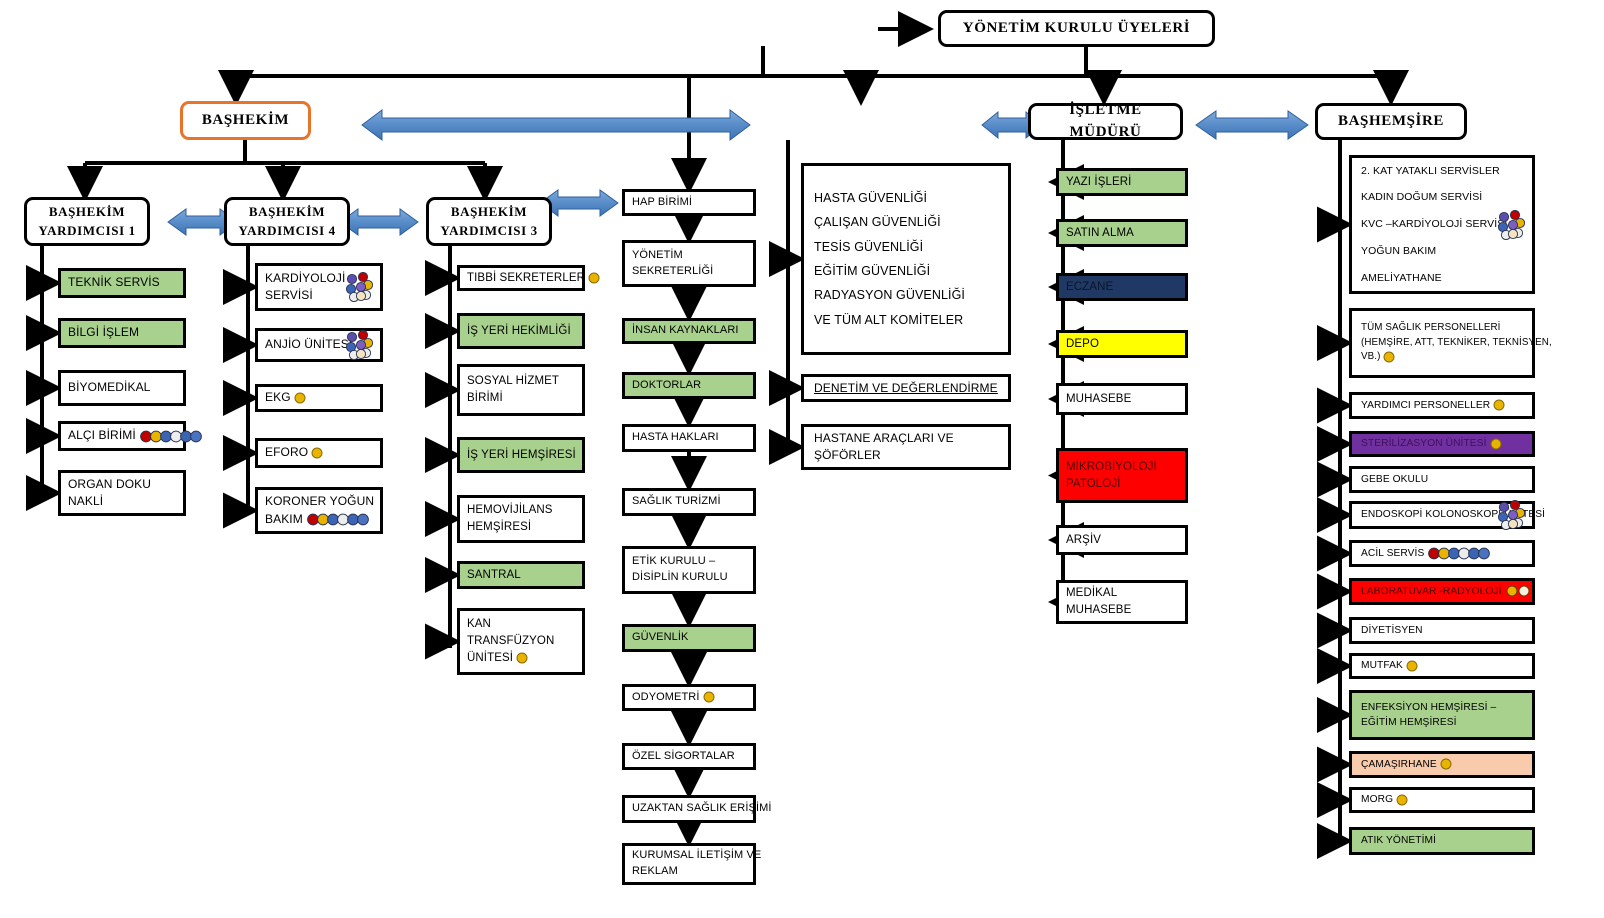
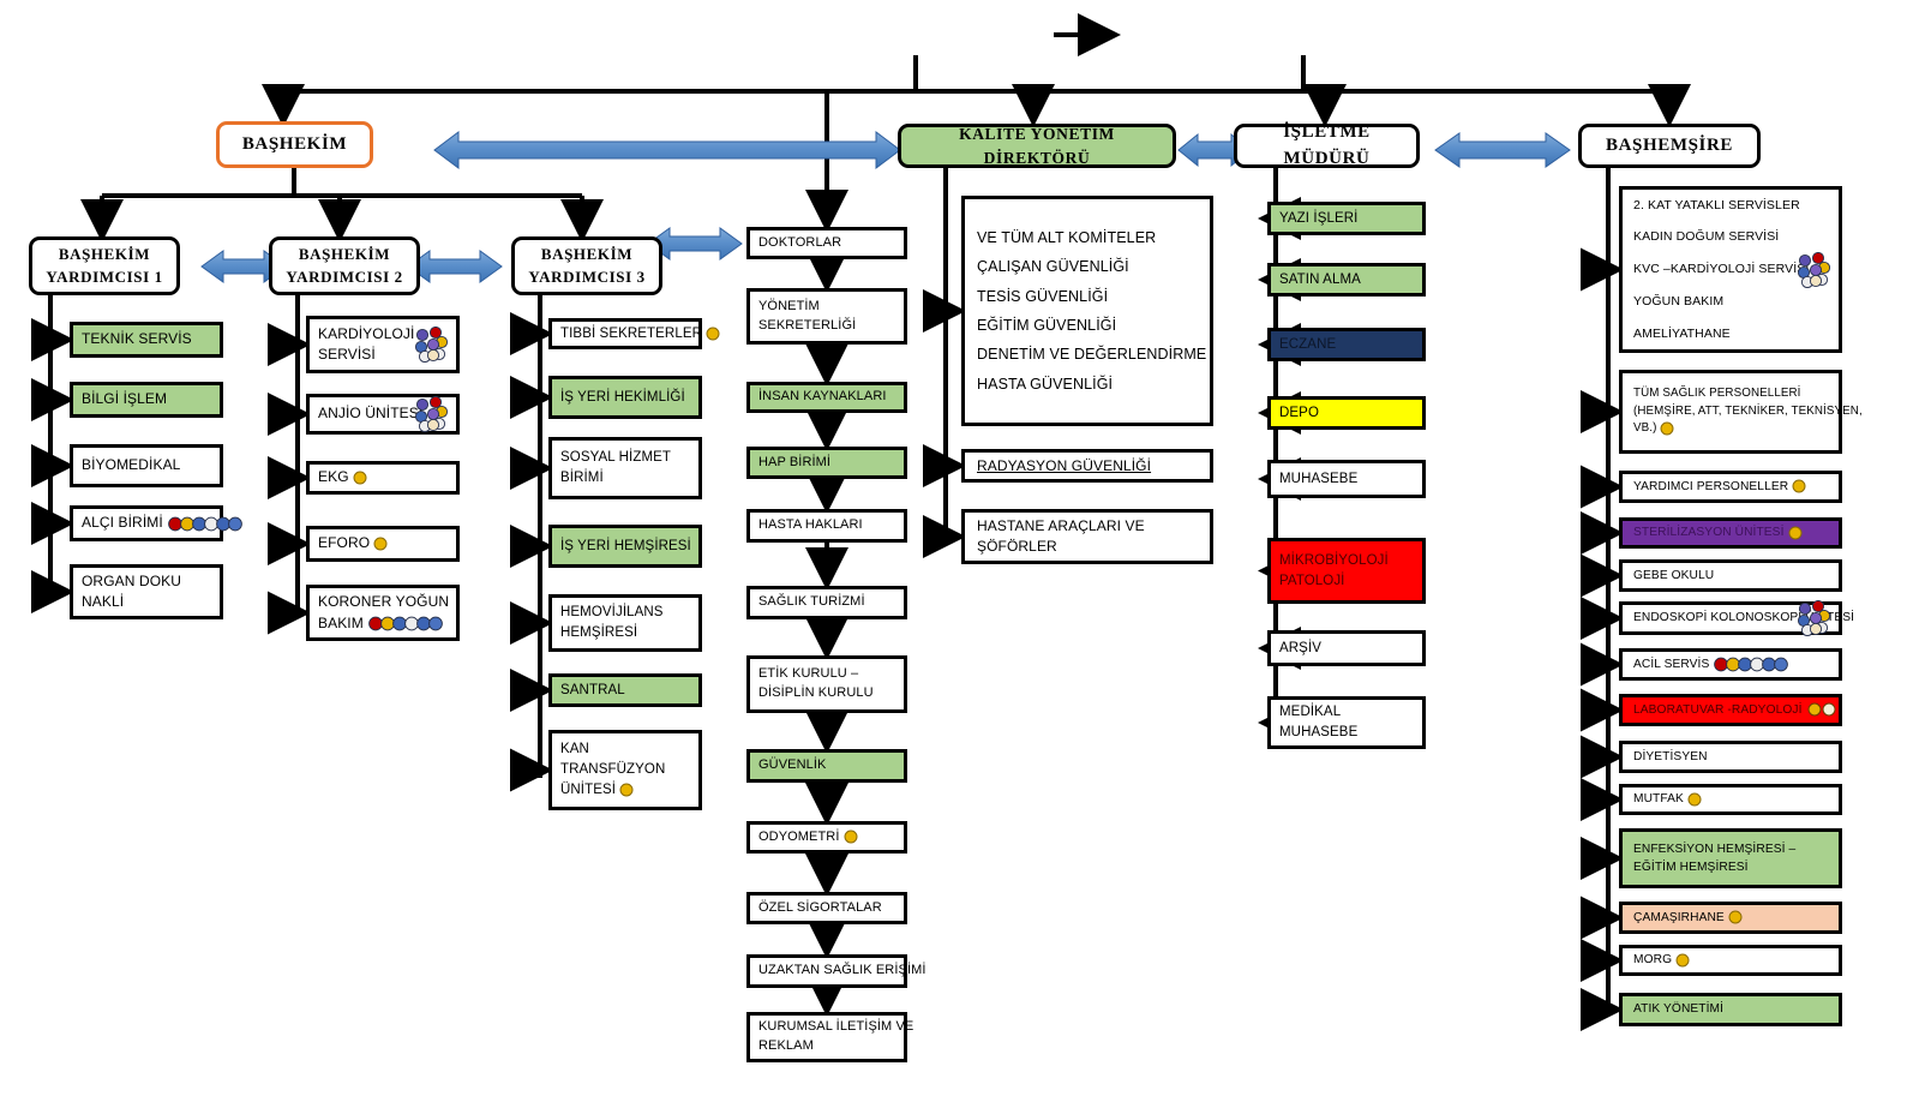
- YÖNETİM KURULU ÜYELERİ
  BAŞHEKİM
+ KALİTE YÖNETİM DİREKTÖRÜ
  İŞLETME MÜDÜRÜ
  BAŞHEMŞİRE
  BAŞHEKİM
  YARDIMCISI 1
  BAŞHEKİM
- YARDIMCISI 4
+ YARDIMCISI 2
  BAŞHEKİM
  YARDIMCISI 3
  TEKNİK SERVİS
  BİLGİ İŞLEM
  BİYOMEDİKAL
  ALÇI BİRİMİ
  ORGAN DOKU
  NAKLİ
  KARDİYOLOJİ
  SERVİSİ
  ANJİO ÜNİTES
  EKG
  EFORO
  KORONER YOĞUN
  BAKIM
  TIBBİ SEKRETERLER
  İŞ YERİ HEKİMLİĞİ
  SOSYAL HİZMET
  BİRİMİ
  İŞ YERİ HEMŞİRESİ
  HEMOVİJİLANS
  HEMŞİRESİ
  SANTRAL
  KAN
  TRANSFÜZYON
  ÜNİTESİ
- HAP BİRİMİ
+ DOKTORLAR
  YÖNETİM
  SEKRETERLİĞİ
  İNSAN KAYNAKLARI
- DOKTORLAR
+ HAP BİRİMİ
  HASTA HAKLARI
  SAĞLIK TURİZMİ
  ETİK KURULU –
  DİSİPLİN KURULU
  GÜVENLİK
  ODYOMETRİ
  ÖZEL SİGORTALAR
  UZAKTAN SAĞLIK ERİŞİMİ
  KURUMSAL İLETİŞİM VE
  REKLAM
- HASTA GÜVENLİĞİ
+ VE TÜM ALT KOMİTELER
  ÇALIŞAN GÜVENLİĞİ
  TESİS GÜVENLİĞİ
  EĞİTİM GÜVENLİĞİ
- RADYASYON GÜVENLİĞİ
+ DENETİM VE DEĞERLENDİRME
- VE TÜM ALT KOMİTELER
+ HASTA GÜVENLİĞİ
- DENETİM VE DEĞERLENDİRME
+ RADYASYON GÜVENLİĞİ
  HASTANE ARAÇLARI VE
  ŞÖFÖRLER
  YAZI İŞLERİ
  SATIN ALMA
  ECZANE
  DEPO
  MUHASEBE
  MİKROBİYOLOJİ
  PATOLOJİ
  ARŞİV
  MEDİKAL
  MUHASEBE
  2. KAT YATAKLI SERVİSLER
  KADIN DOĞUM SERVİSİ
  KVC –KARDİYOLOJİ SERVİ
  YOĞUN BAKIM
  AMELİYATHANE
  TÜM SAĞLIK PERSONELLERİ
  (HEMŞİRE, ATT, TEKNİKER, TEKNİSYEN,
  VB.)
  YARDIMCI PERSONELLER
  STERİLİZASYON ÜNİTESİ
  GEBE OKULU
  ENDOSKOPİ KOLONOSKOP ÜESİ
  ACİL SERVİS
  LABORATUVAR -RADYOLOJİ
  DİYETİSYEN
  MUTFAK
  ENFEKSİYON HEMŞİRESİ –
  EĞİTİM HEMŞİRESİ
  ÇAMAŞIRHANE
  MORG
  ATIK YÖNETİMİ
